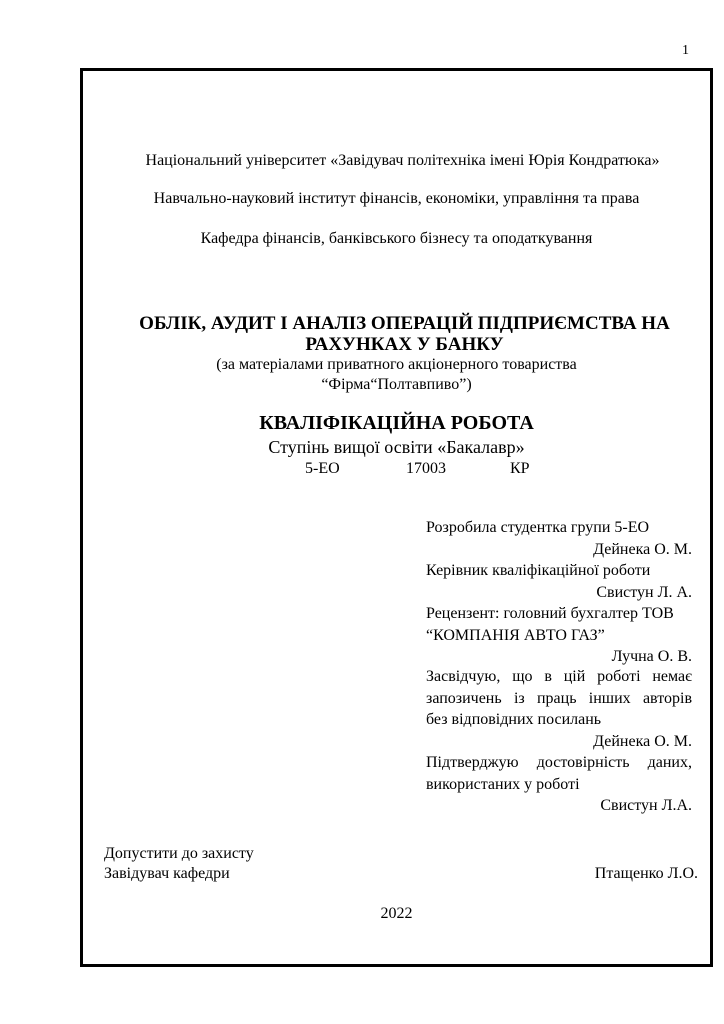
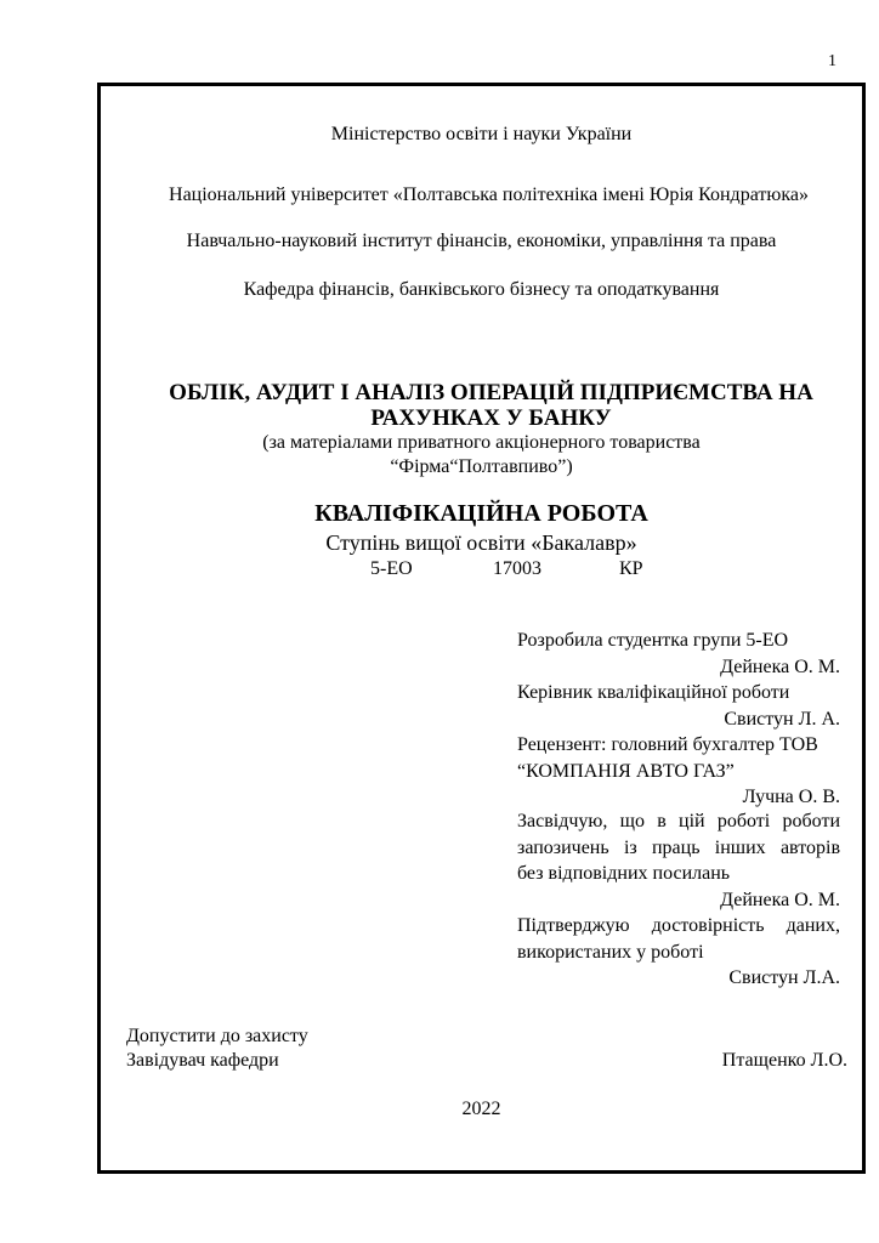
  1
+ Міністерство освіти і науки України
- Національний університет «Завідувач політехніка імені Юрія Кондратюка»
+ Національний університет «Полтавська політехніка імені Юрія Кондратюка»
  Навчально-науковий інститут фінансів, економіки, управління та права
  Кафедра фінансів, банківського бізнесу та оподаткування
  ОБЛІК, АУДИТ І АНАЛІЗ ОПЕРАЦІЙ ПІДПРИЄМСТВА НА
  РАХУНКАХ У БАНКУ
  (за матеріалами приватного акціонерного товариства
  “Фірма“Полтавпиво”)
  КВАЛІФІКАЦІЙНА РОБОТА
  Ступінь вищої освіти «Бакалавр»
  5-ЕО
  17003
  КР
  Розробила студентка групи 5-ЕО
  Дейнека О. М.
  Керівник кваліфікаційної роботи
  Свистун Л. А.
  Рецензент: головний бухгалтер ТОВ
  “КОМПАНІЯ АВТО ГАЗ”
  Лучна О. В.
- Засвідчую, що в цій роботі немає
+ Засвідчую, що в цій роботі роботи
  запозичень із праць інших авторів
  без відповідних посилань
  Дейнека О. М.
  Підтверджую достовірність даних,
  використаних у роботі
  Свистун Л.А.
  Допустити до захисту
  Завідувач кафедри
  Птащенко Л.О.
  2022
